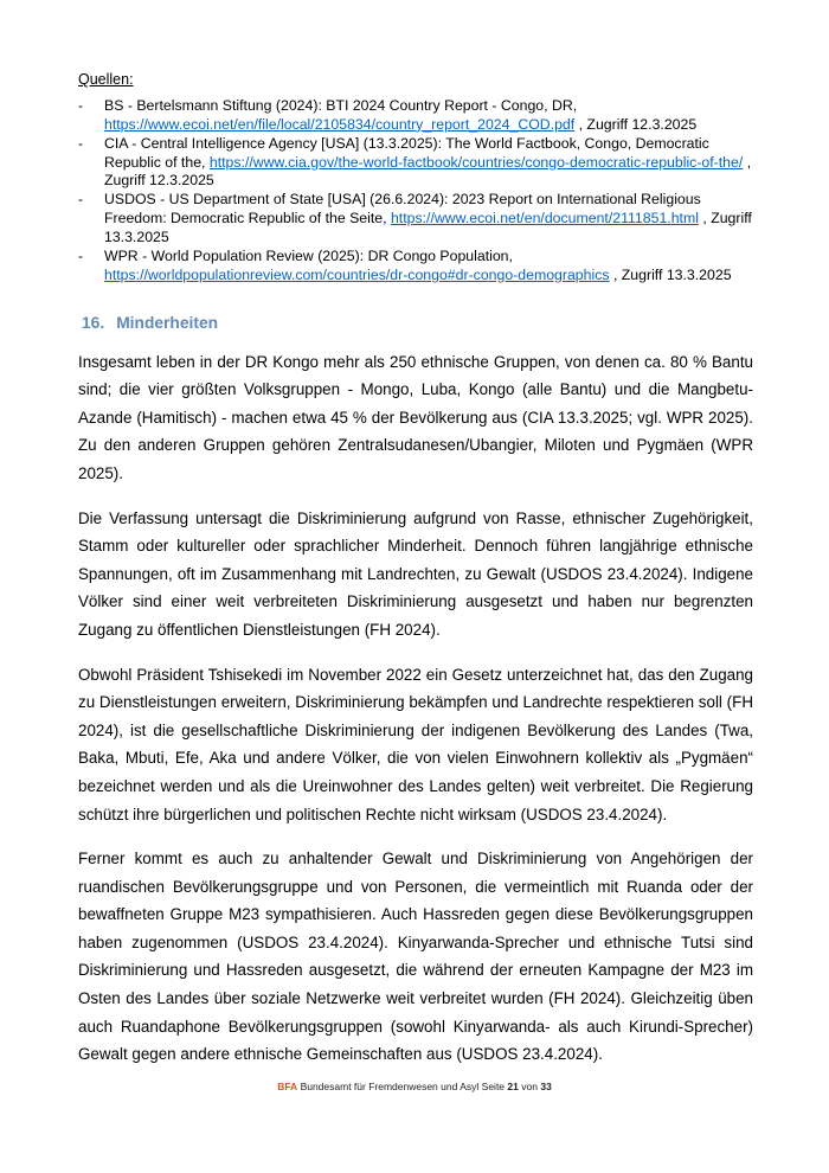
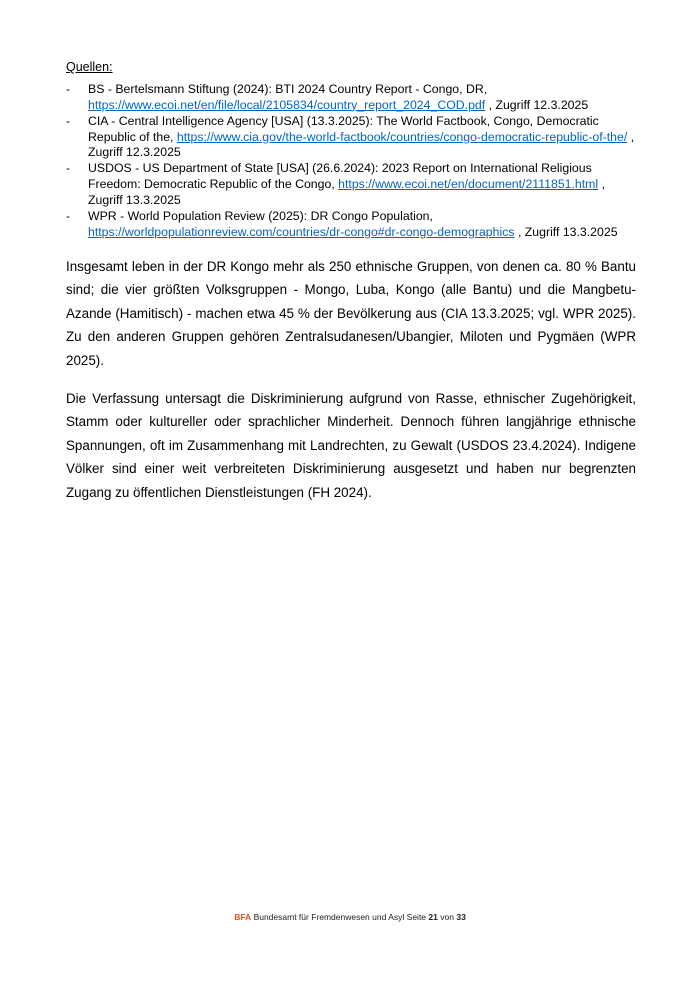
  Quellen:
  -
  BS - Bertelsmann Stiftung (2024): BTI 2024 Country Report - Congo, DR, https://www.ecoi.net/en/file/local/2105834/country_report_2024_COD.pdf , Zugriff 12.3.2025
  -
  CIA - Central Intelligence Agency [USA] (13.3.2025): The World Factbook, Congo, Democratic Republic of the, https://www.cia.gov/the-world-factbook/countries/congo-democratic-republic-of-the/ , Zugriff 12.3.2025
  -
- USDOS - US Department of State [USA] (26.6.2024): 2023 Report on International Religious Freedom: Democratic Republic of the Seite, https://www.ecoi.net/en/document/2111851.html , Zugriff 13.3.2025
+ USDOS - US Department of State [USA] (26.6.2024): 2023 Report on International Religious Freedom: Democratic Republic of the Congo, https://www.ecoi.net/en/document/2111851.html , Zugriff 13.3.2025
  -
  WPR - World Population Review (2025): DR Congo Population, https://worldpopulationreview.com/countries/dr-congo#dr-congo-demographics , Zugriff 13.3.2025
- 16. Minderheiten
  Insgesamt leben in der DR Kongo mehr als 250 ethnische Gruppen, von denen ca. 80 % Bantu sind; die vier größten Volksgruppen - Mongo, Luba, Kongo (alle Bantu) und die Mangbetu-Azande (Hamitisch) - machen etwa 45 % der Bevölkerung aus (CIA 13.3.2025; vgl. WPR 2025). Zu den anderen Gruppen gehören Zentralsudanesen/Ubangier, Miloten und Pygmäen (WPR 2025).
  Die Verfassung untersagt die Diskriminierung aufgrund von Rasse, ethnischer Zugehörigkeit, Stamm oder kultureller oder sprachlicher Minderheit. Dennoch führen langjährige ethnische Spannungen, oft im Zusammenhang mit Landrechten, zu Gewalt (USDOS 23.4.2024). Indigene Völker sind einer weit verbreiteten Diskriminierung ausgesetzt und haben nur begrenzten Zugang zu öffentlichen Dienstleistungen (FH 2024).
- Obwohl Präsident Tshisekedi im November 2022 ein Gesetz unterzeichnet hat, das den Zugang zu Dienstleistungen erweitern, Diskriminierung bekämpfen und Landrechte respektieren soll (FH 2024), ist die gesellschaftliche Diskriminierung der indigenen Bevölkerung des Landes (Twa, Baka, Mbuti, Efe, Aka und andere Völker, die von vielen Einwohnern kollektiv als „Pygmäen“ bezeichnet werden und als die Ureinwohner des Landes gelten) weit verbreitet. Die Regierung schützt ihre bürgerlichen und politischen Rechte nicht wirksam (USDOS 23.4.2024).
- Ferner kommt es auch zu anhaltender Gewalt und Diskriminierung von Angehörigen der ruandischen Bevölkerungsgruppe und von Personen, die vermeintlich mit Ruanda oder der bewaffneten Gruppe M23 sympathisieren. Auch Hassreden gegen diese Bevölkerungsgruppen haben zugenommen (USDOS 23.4.2024). Kinyarwanda-Sprecher und ethnische Tutsi sind Diskriminierung und Hassreden ausgesetzt, die während der erneuten Kampagne der M23 im Osten des Landes über soziale Netzwerke weit verbreitet wurden (FH 2024). Gleichzeitig üben auch Ruandaphone Bevölkerungsgruppen (sowohl Kinyarwanda- als auch Kirundi-Sprecher) Gewalt gegen andere ethnische Gemeinschaften aus (USDOS 23.4.2024).
  BFA Bundesamt für Fremdenwesen und Asyl Seite 21 von 33
